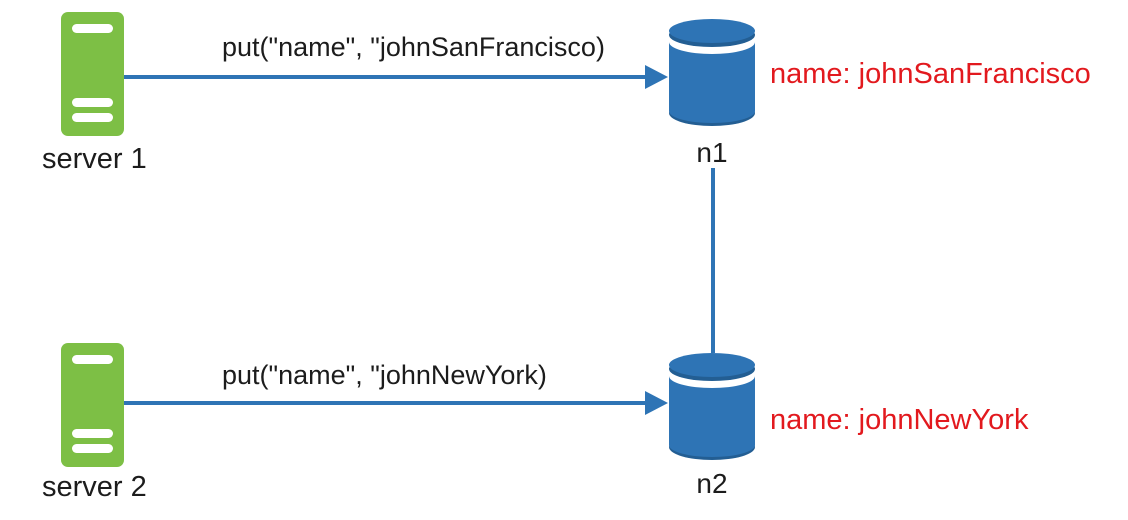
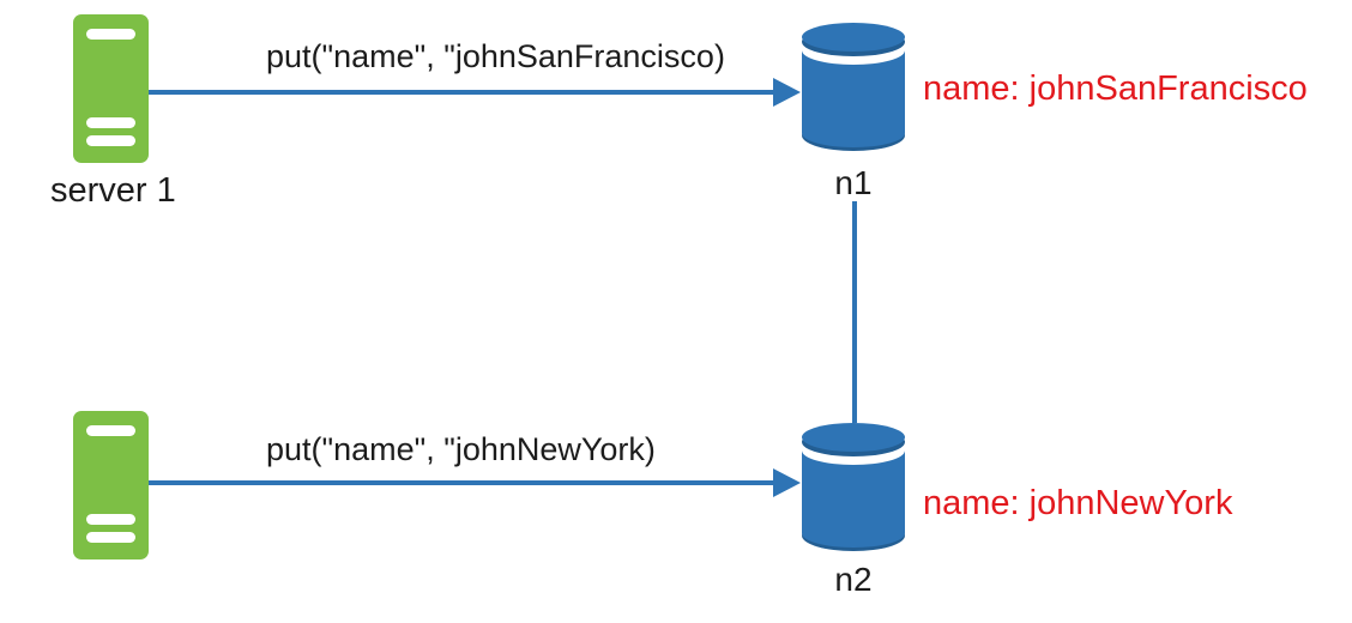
  server 1
- server 2
  put("name", "johnSanFrancisco)
  put("name", "johnNewYork)
  n1
  name: johnSanFrancisco
  n2
  name: johnNewYork
